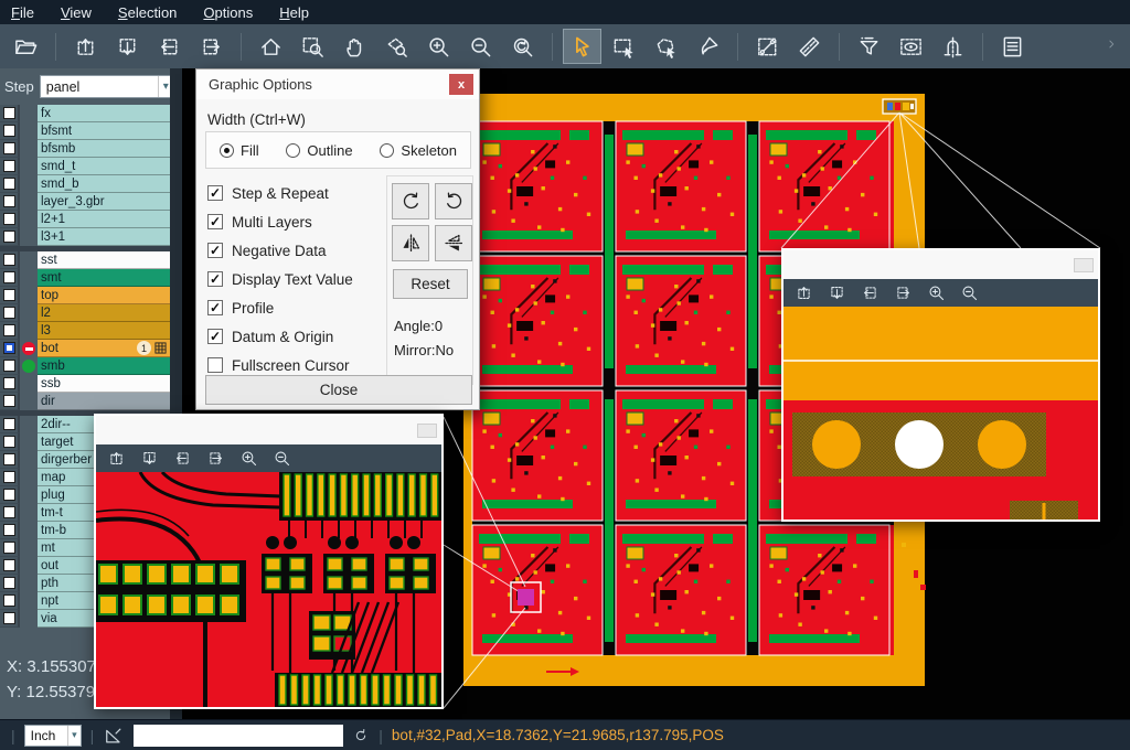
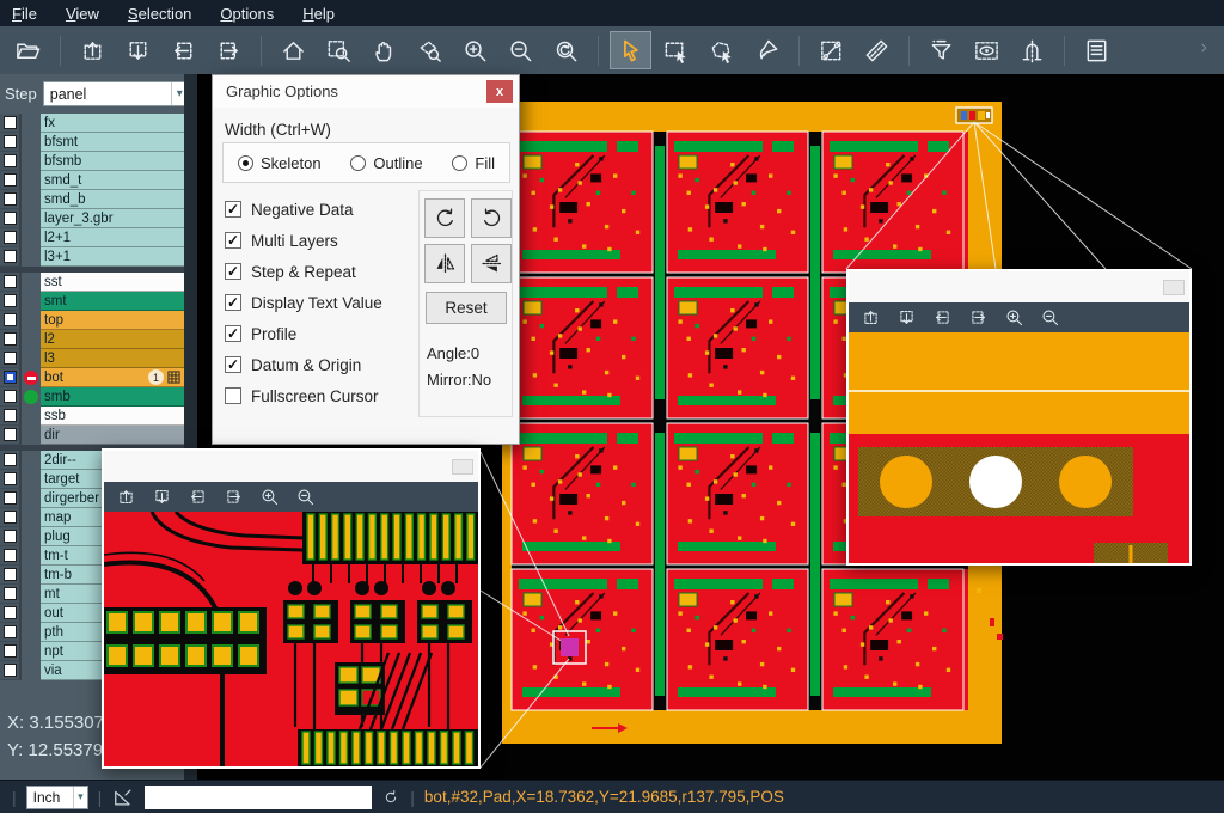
  File
  View
  Selection
  Options
  Help
  Step
  panel
  ▾
  fx
  bfsmt
  bfsmb
  smd_t
  smd_b
  layer_3.gbr
  l2+1
  l3+1
  sst
  smt
  top
  l2
  l3
  bot
  1
  smb
  ssb
  dir
  2dir--
  target
  dirgerber
  map
  plug
  tm-t
  tm-b
  mt
  out
  pth
  npt
  via
  X: 3.155307
  Y: 12.55379
  Graphic Options
  x
  Width (Ctrl+W)
- Fill
+ Skeleton
  Outline
- Skeleton
+ Fill
  ✓
- Step & Repeat
+ Negative Data
  ✓
  Multi Layers
  ✓
- Negative Data
+ Step & Repeat
  ✓
  Display Text Value
  ✓
  Profile
  ✓
  Datum & Origin
  Fullscreen Cursor
  Reset
  Angle:0
  Mirror:No
- Close
  |
  Inch
  ▾
  |
  |
  bot,#32,Pad,X=18.7362,Y=21.9685,r137.795,POS
